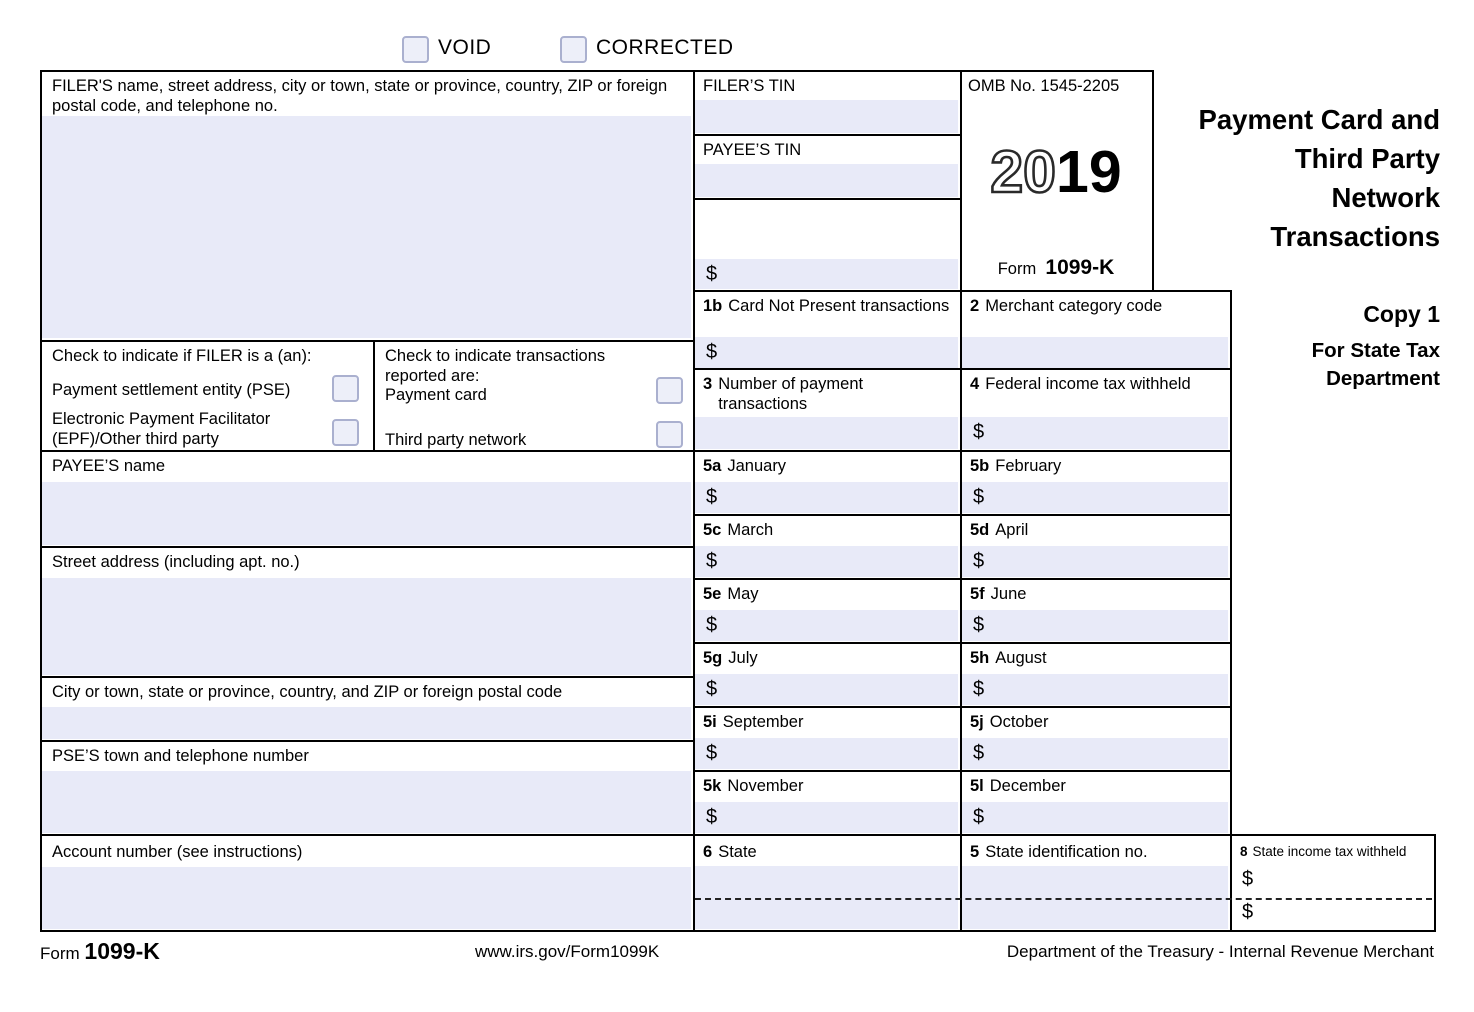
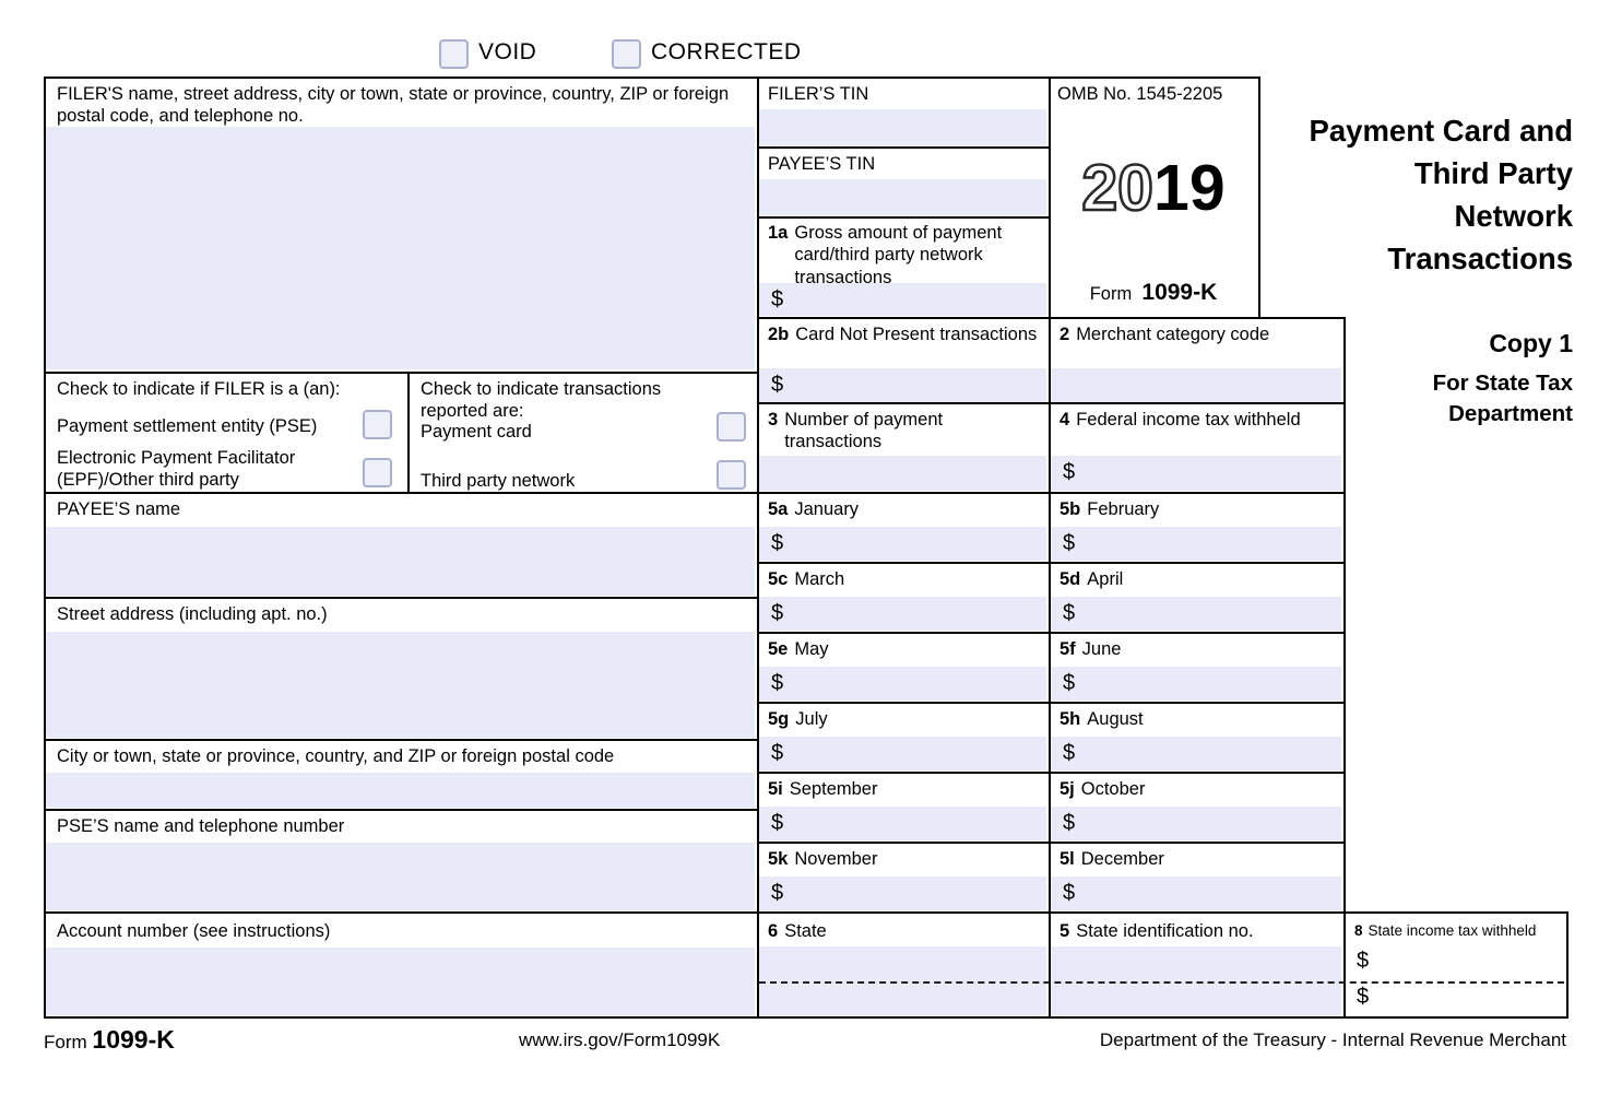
  $
  $
  $
  $
  $
  $
  $
  $
  $
  $
  $
  $
  $
  $
  $
  VOID
  CORRECTED
  FILER'S name, street address, city or town, state or province, country, ZIP or foreign postal code, and telephone no.
  FILER’S TIN
  PAYEE’S TIN
+ 1a
+ Gross amount of payment card/third party network transactions
  OMB No. 1545-2205
  2019
  Form 1099-K
  Payment Card and
  Third Party
  Network
  Transactions
  Copy 1
  For State Tax
  Department
- 1b
+ 2b
  Card Not Present transactions
  2
  Merchant category code
  Check to indicate if FILER is a (an):
  Payment settlement entity (PSE)
  Electronic Payment Facilitator (EPF)/Other third party
  Check to indicate transactions reported are:
  Payment card
  Third party network
  3
  Number of payment transactions
  4
  Federal income tax withheld
  PAYEE’S name
  Street address (including apt. no.)
  City or town, state or province, country, and ZIP or foreign postal code
- PSE’S town and telephone number
+ PSE’S name and telephone number
  Account number (see instructions)
  5a
  January
  5b
  February
  5c
  March
  5d
  April
  5e
  May
  5f
  June
  5g
  July
  5h
  August
  5i
  September
  5j
  October
  5k
  November
  5l
  December
  6
  State
  5
  State identification no.
  8
  State income tax withheld
  $
  $
  Form 1099-K
  www.irs.gov/Form1099K
  Department of the Treasury - Internal Revenue Merchant
